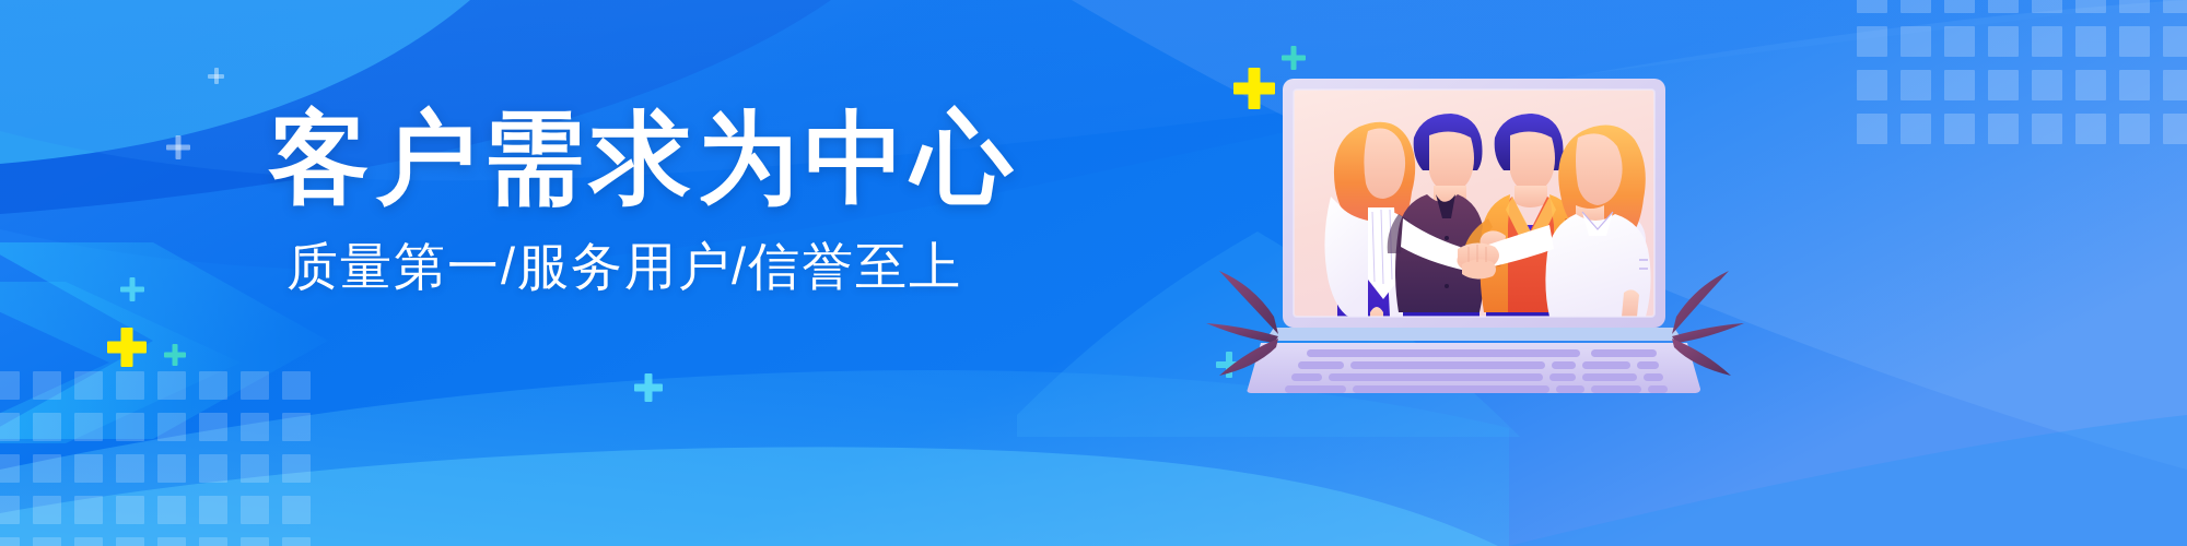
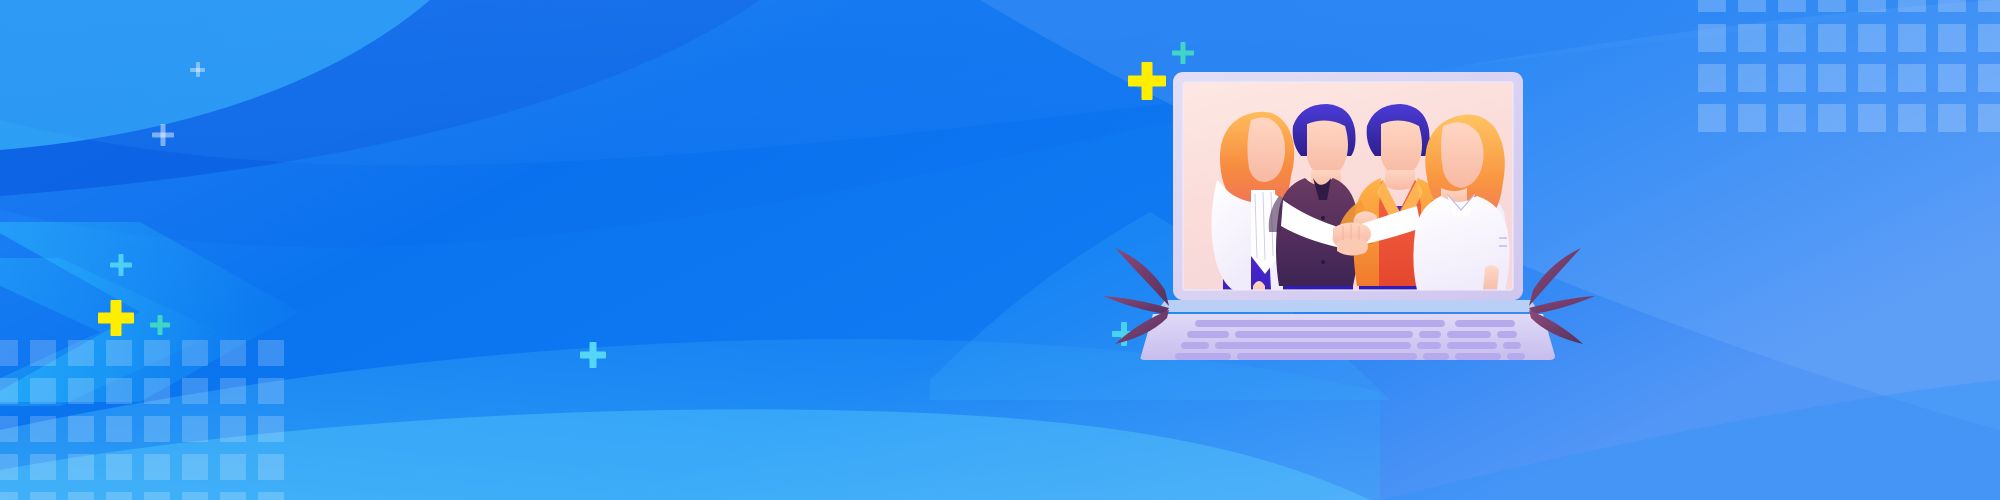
- 客户需求为中心
- 质量第一/服务用户/信誉至上
